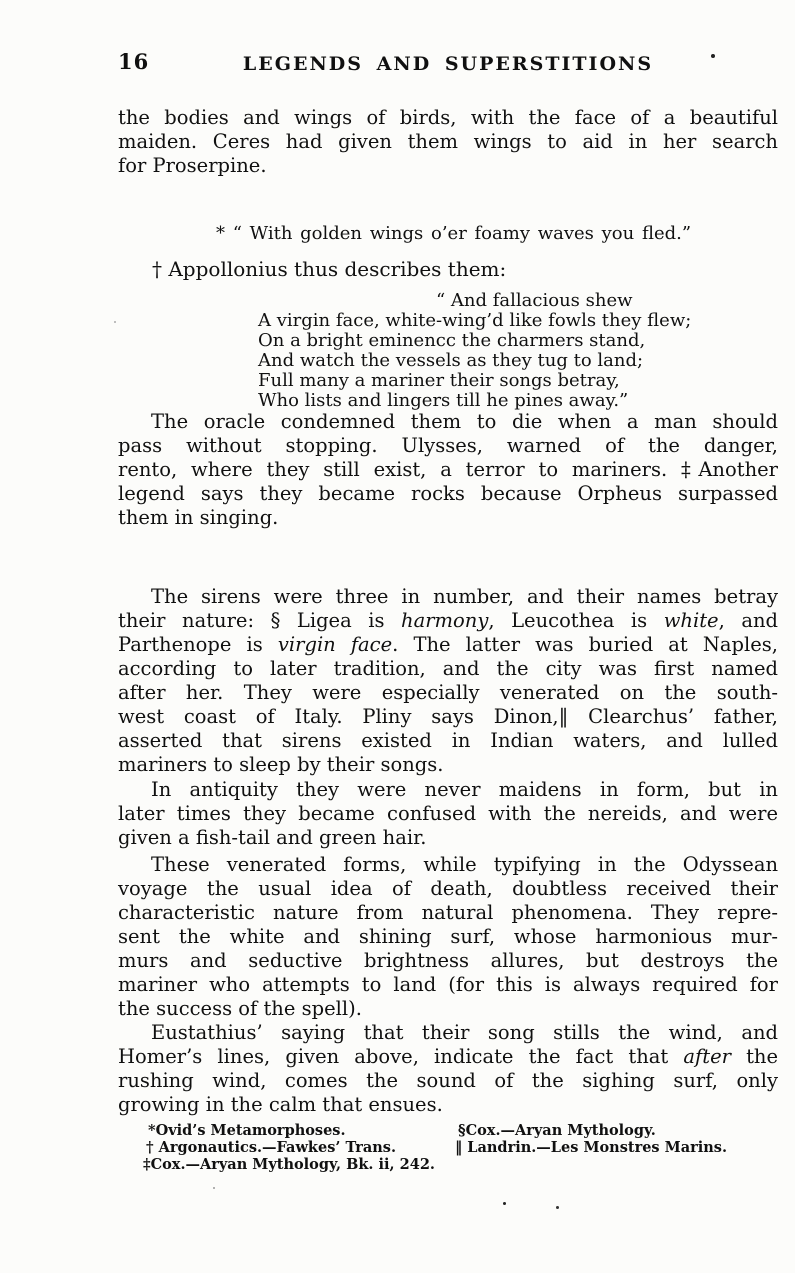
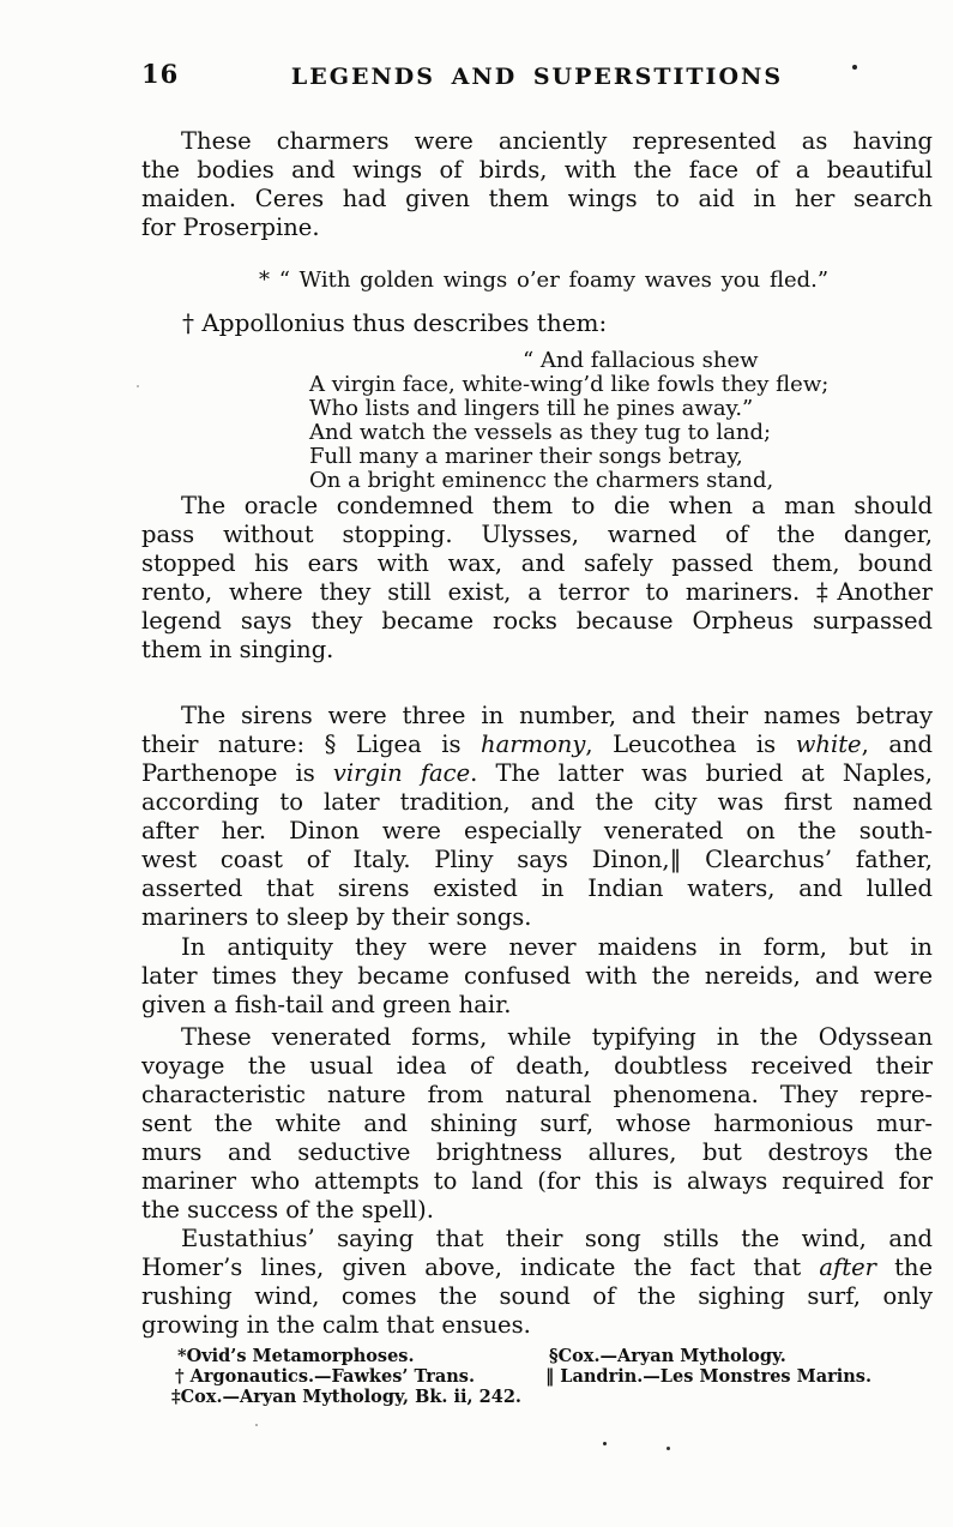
  16
  LEGENDS AND SUPERSTITIONS
+ These charmers were anciently represented as having
  the bodies and wings of birds, with the face of a beautiful
  maiden. Ceres had given them wings to aid in her search
  for Proserpine.
  * “ With golden wings o’er foamy waves you fled.”
  † Appollonius thus describes them:
  “ And fallacious shew
  A virgin face, white-wing’d like fowls they flew;
- On a bright eminencc the charmers stand,
+ Who lists and lingers till he pines away.”
  And watch the vessels as they tug to land;
  Full many a mariner their songs betray,
- Who lists and lingers till he pines away.”
+ On a bright eminencc the charmers stand,
  The oracle condemned them to die when a man should
  pass without stopping. Ulysses, warned of the danger,
+ stopped his ears with wax, and safely passed them, bound
  rento, where they still exist, a terror to mariners. ‡Another
  legend says they became rocks because Orpheus surpassed
  them in singing.
  The sirens were three in number, and their names betray
  their nature: § Ligea is harmony, Leucothea is white, and
  Parthenope is virgin face. The latter was buried at Naples,
  according to later tradition, and the city was first named
- after her. They were especially venerated on the south-
+ after her. Dinon were especially venerated on the south-
  west coast of Italy. Pliny says Dinon,‖ Clearchus’ father,
  asserted that sirens existed in Indian waters, and lulled
  mariners to sleep by their songs.
  In antiquity they were never maidens in form, but in
  later times they became confused with the nereids, and were
  given a fish-tail and green hair.
  These venerated forms, while typifying in the Odyssean
  voyage the usual idea of death, doubtless received their
  characteristic nature from natural phenomena. They repre-
  sent the white and shining surf, whose harmonious mur-
  murs and seductive brightness allures, but destroys the
  mariner who attempts to land (for this is always required for
  the success of the spell).
  Eustathius’ saying that their song stills the wind, and
  Homer’s lines, given above, indicate the fact that after the
  rushing wind, comes the sound of the sighing surf, only
  growing in the calm that ensues.
  *Ovid’s Metamorphoses.
  §Cox.—Aryan Mythology.
  † Argonautics.—Fawkes’ Trans.
  ‖ Landrin.—Les Monstres Marins.
  ‡Cox.—Aryan Mythology, Bk. ii, 242.
